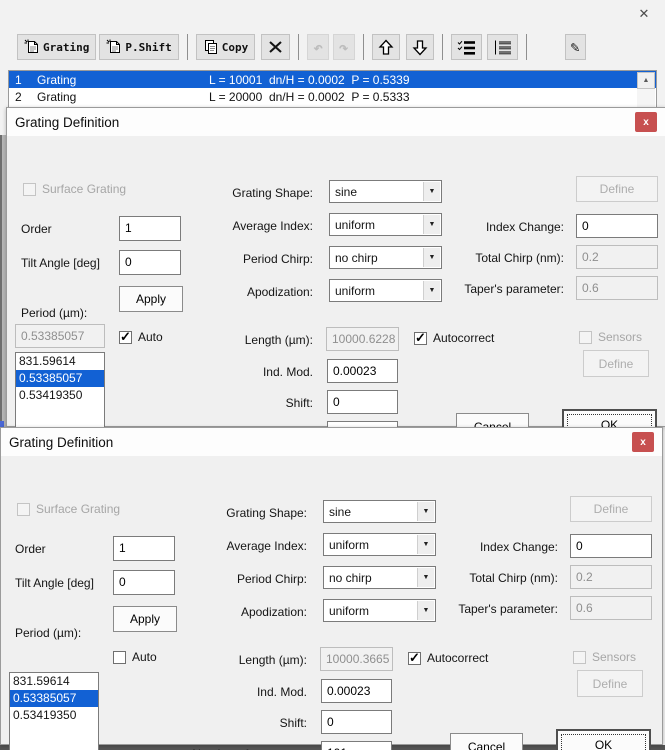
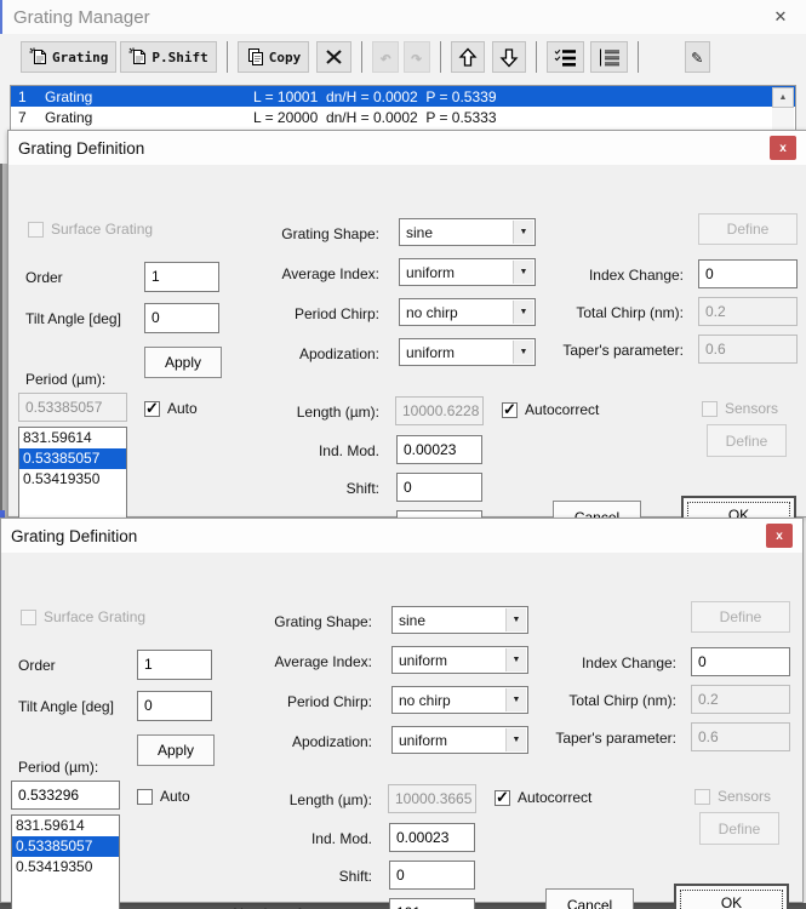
+ Grating Manager
  ✕
  Grating
  P.Shift
  Copy
  ↶
  ↷
  ✎
  1
  Grating
  L = 10001 dn/H = 0.0002 P = 0.5339
- 2
+ 7
  Grating
  L = 20000 dn/H = 0.0002 P = 0.5333
  Grating Definition
  x
  Surface Grating
  Order
  1
  Tilt Angle [deg]
  0
  Apply
  Period (µm):
  0.53385057
  ✓
  Auto
  831.59614
  0.53385057
  0.53419350
  Grating Shape:
  Average Index:
  Period Chirp:
  Apodization:
  sine
  uniform
  no chirp
  uniform
  Length (µm):
  10000.6228
  ✓
  Autocorrect
  Ind. Mod.
  0.00023
  Shift:
  0
  Define
  Index Change:
  0
  Total Chirp (nm):
  0.2
  Taper's parameter:
  0.6
  Sensors
  Define
  OK
  Grating Definition
  x
  Surface Grating
  Order
  1
  Tilt Angle [deg]
  0
  Apply
  Period (µm):
+ 0.533296
  Auto
  831.59614
  0.53385057
  0.53419350
  Grating Shape:
  Average Index:
  Period Chirp:
  Apodization:
  sine
  uniform
  no chirp
  uniform
  Length (µm):
  10000.3665
  ✓
  Autocorrect
  Ind. Mod.
  0.00023
  Shift:
  0
  Define
  Index Change:
  0
  Total Chirp (nm):
  0.2
  Taper's parameter:
  0.6
  Sensors
  Define
  Cancel
  OK
